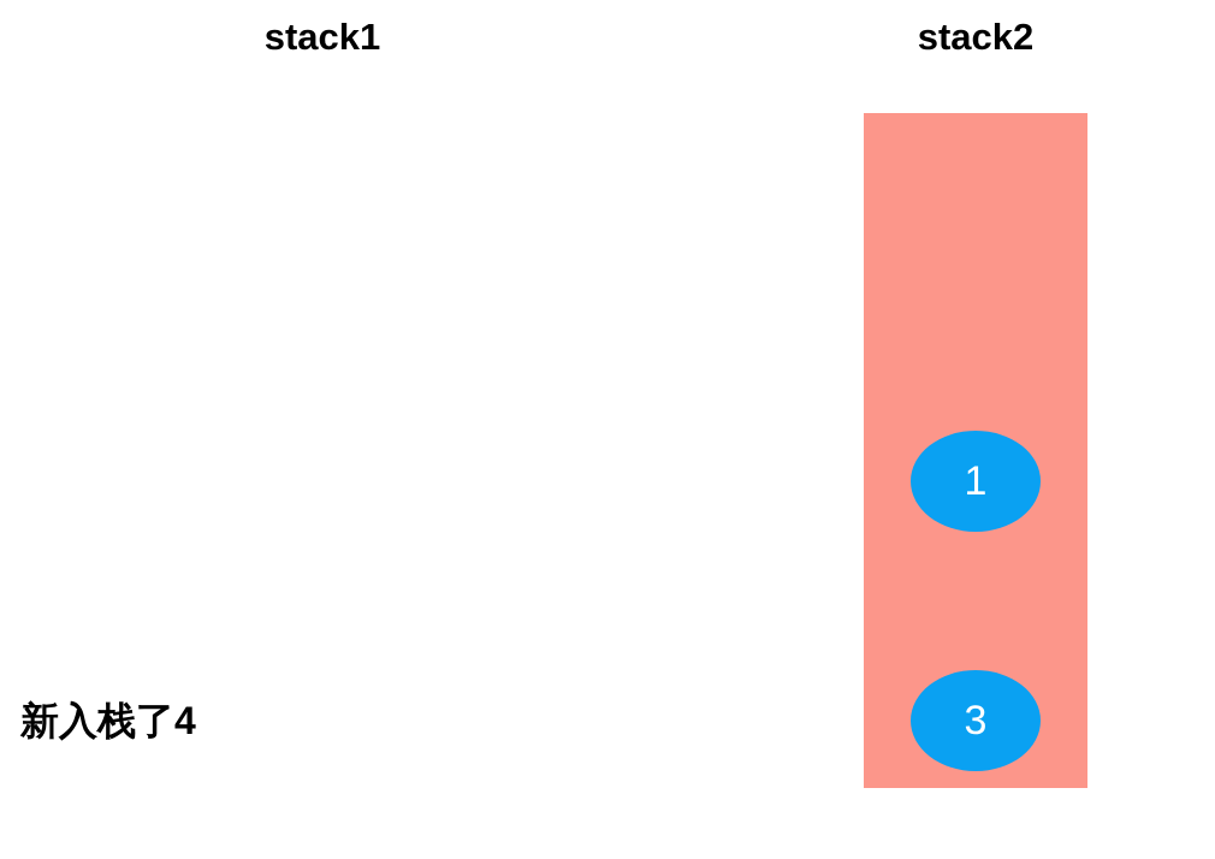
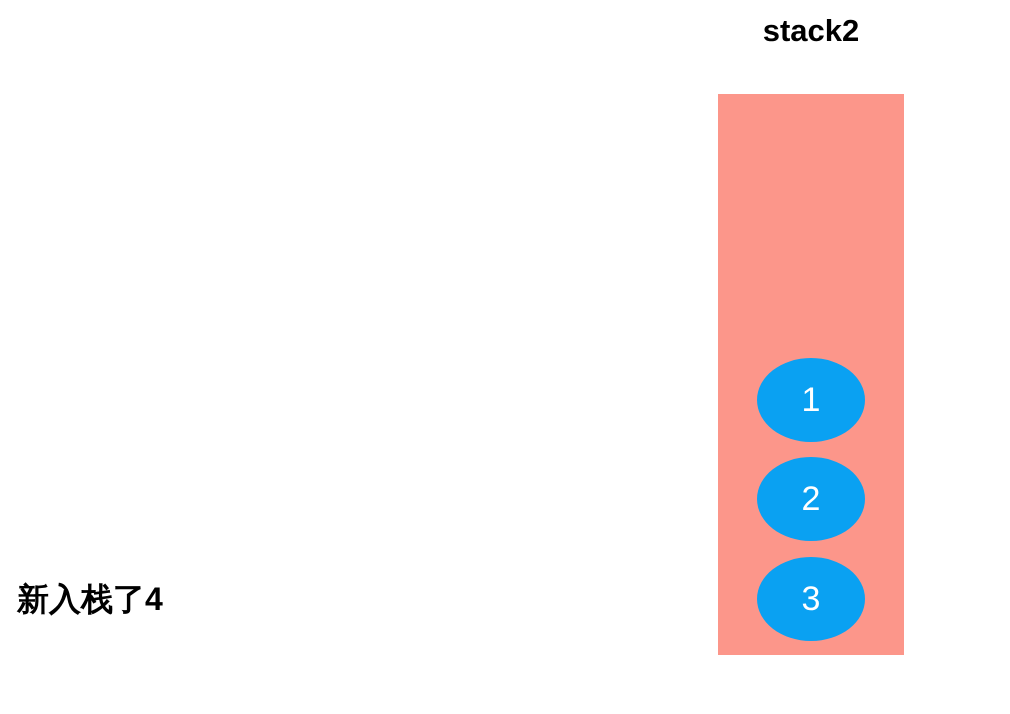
- stack1
  stack2
  1
+ 2
  3
  新入栈了4
